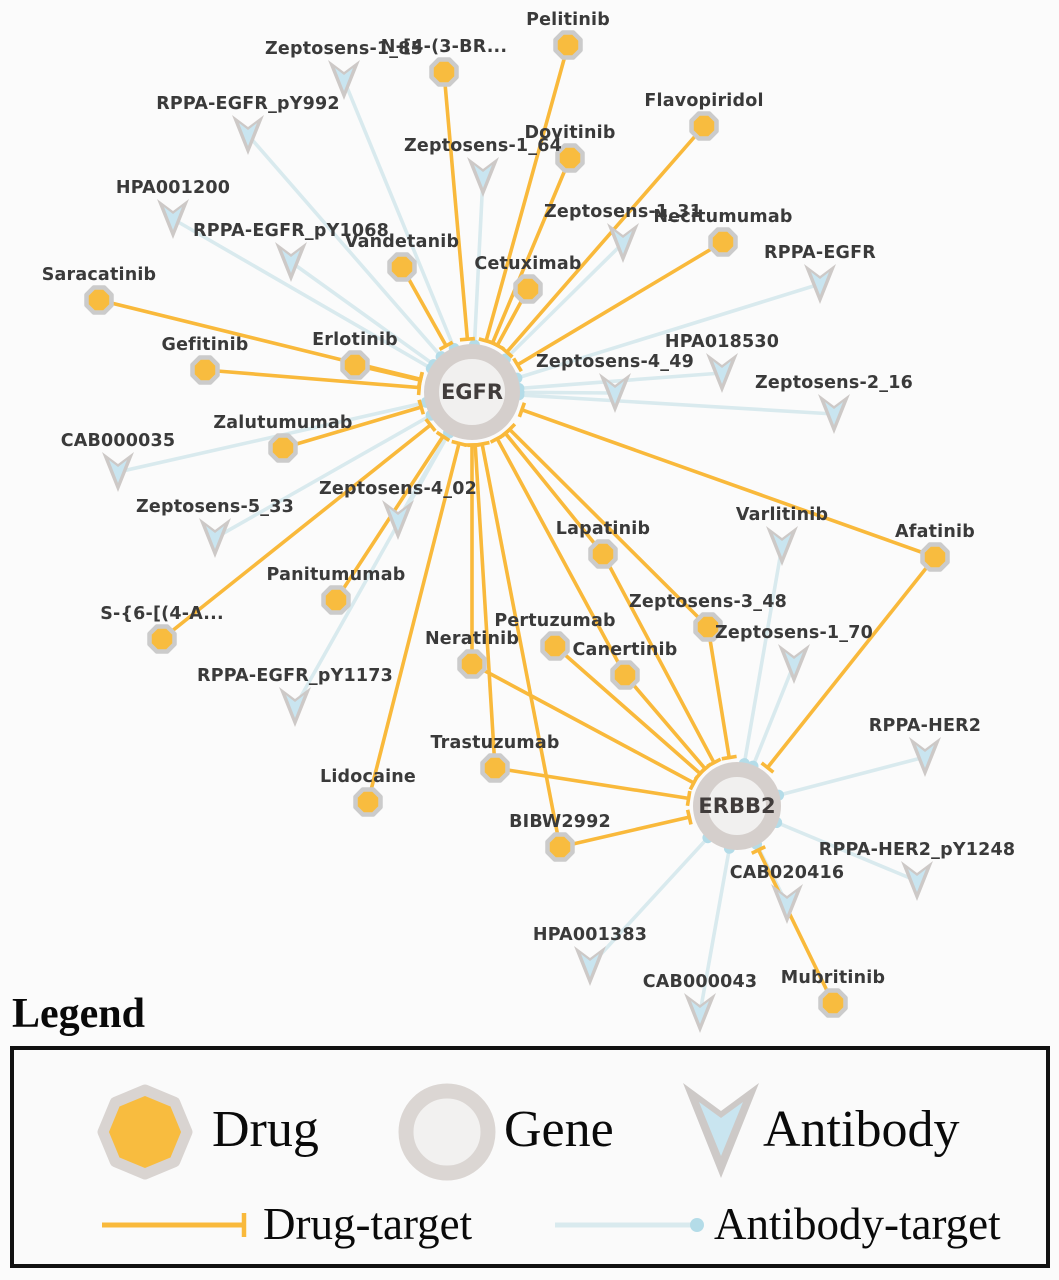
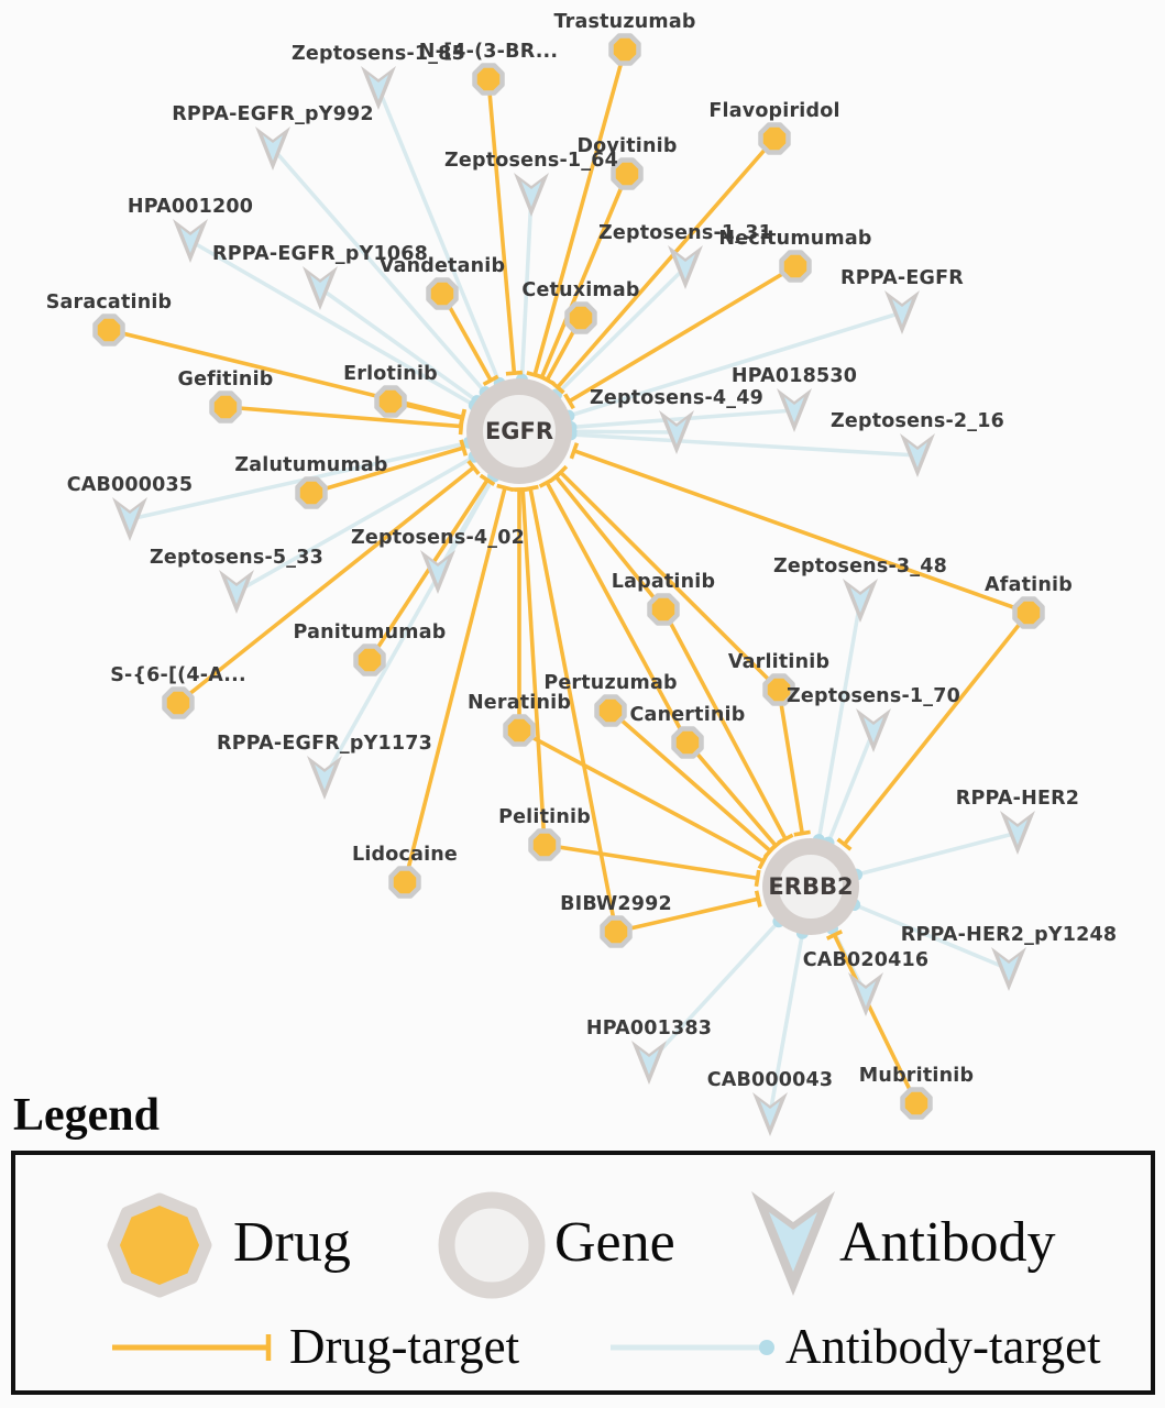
  EGFR
  ERBB2
- Pelitinib
+ Trastuzumab
  N-[4-(3-BR...
  Flavopiridol
  Dovitinib
  Vandetanib
  Cetuximab
  Necitumumab
  Saracatinib
  Gefitinib
  Erlotinib
  Zalutumumab
  Panitumumab
  S-{6-[(4-A...
  Lapatinib
  Afatinib
- Zeptosens-3_48
+ Varlitinib
  Neratinib
  Canertinib
  Pertuzumab
  Lidocaine
- Trastuzumab
+ Pelitinib
  BIBW2992
  Mubritinib
  Zeptosens-1_85
  RPPA-EGFR_pY992
  HPA001200
  RPPA-EGFR_pY1068
  Zeptosens-1_64
  Zeptosens-1_31
  RPPA-EGFR
  HPA018530
  Zeptosens-4_49
  Zeptosens-2_16
  CAB000035
  Zeptosens-5_33
  Zeptosens-4_02
  RPPA-EGFR_pY1173
- Varlitinib
+ Zeptosens-3_48
  Zeptosens-1_70
  RPPA-HER2
  RPPA-HER2_pY1248
  CAB020416
  HPA001383
  CAB000043
  Legend
  Drug
  Gene
  Antibody
  Drug-target
  Antibody-target
